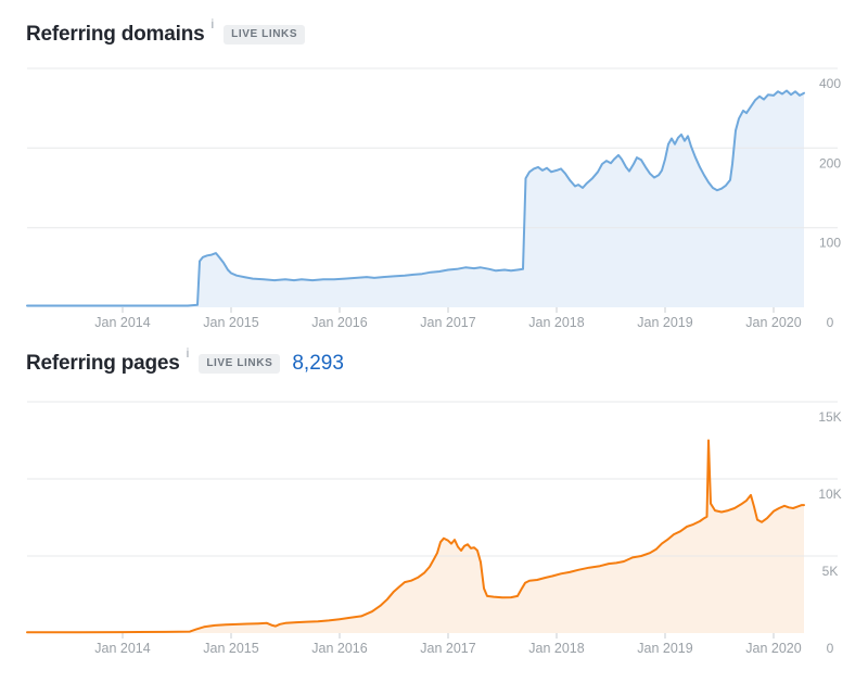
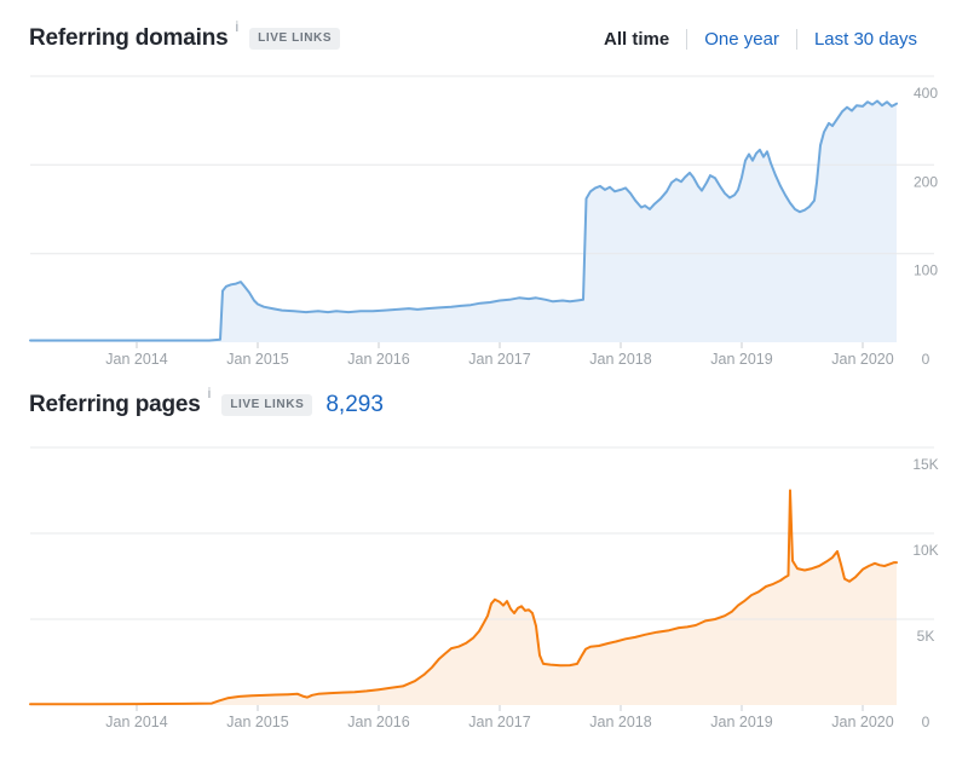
  Referring domains
  i
  LIVE LINKS
+ All time
+ One year
+ Last 30 days
  400
  200
  100
  0
  Jan 2014
  Jan 2015
  Jan 2016
  Jan 2017
  Jan 2018
  Jan 2019
  Jan 2020
  Referring pages
  i
  LIVE LINKS
  8,293
  15K
  10K
  5K
  0
  Jan 2014
  Jan 2015
  Jan 2016
  Jan 2017
  Jan 2018
  Jan 2019
  Jan 2020
